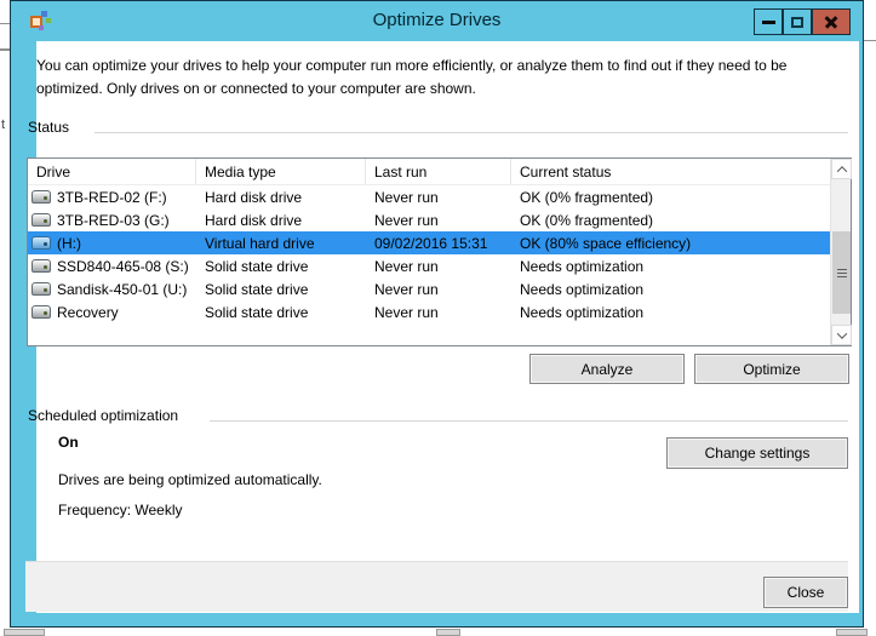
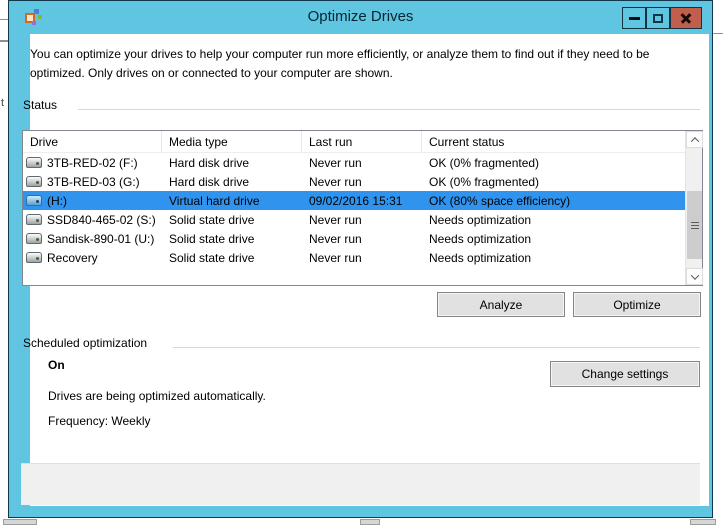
  t
  Optimize Drives
  You can optimize your drives to help your computer run more efficiently, or analyze them to find out if they need to be optimized. Only drives on or connected to your computer are shown.
  Status
  Drive
  Media type
  Last run
  Current status
  3TB-RED-02 (F:)
  Hard disk drive
  Never run
  OK (0% fragmented)
  3TB-RED-03 (G:)
  Hard disk drive
  Never run
  OK (0% fragmented)
  (H:)
  Virtual hard drive
  09/02/2016 15:31
  OK (80% space efficiency)
- SSD840-465-08 (S:)
+ SSD840-465-02 (S:)
  Solid state drive
  Never run
  Needs optimization
- Sandisk-450-01 (U:)
+ Sandisk-890-01 (U:)
  Solid state drive
  Never run
  Needs optimization
  Recovery
  Solid state drive
  Never run
  Needs optimization
  Analyze
  Optimize
  Scheduled optimization
  On
  Change settings
  Drives are being optimized automatically.
  Frequency: Weekly
- Close
